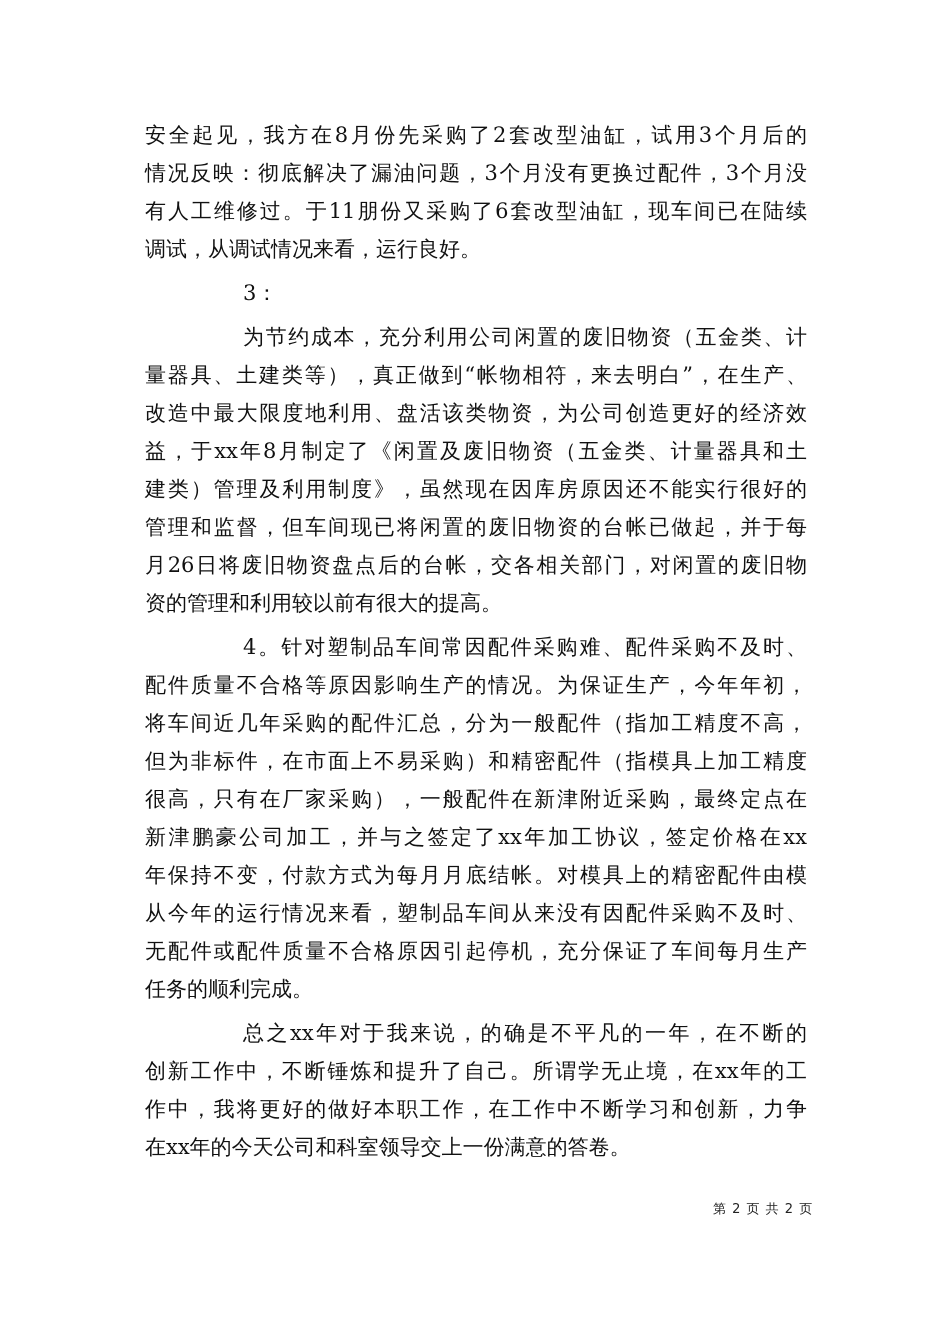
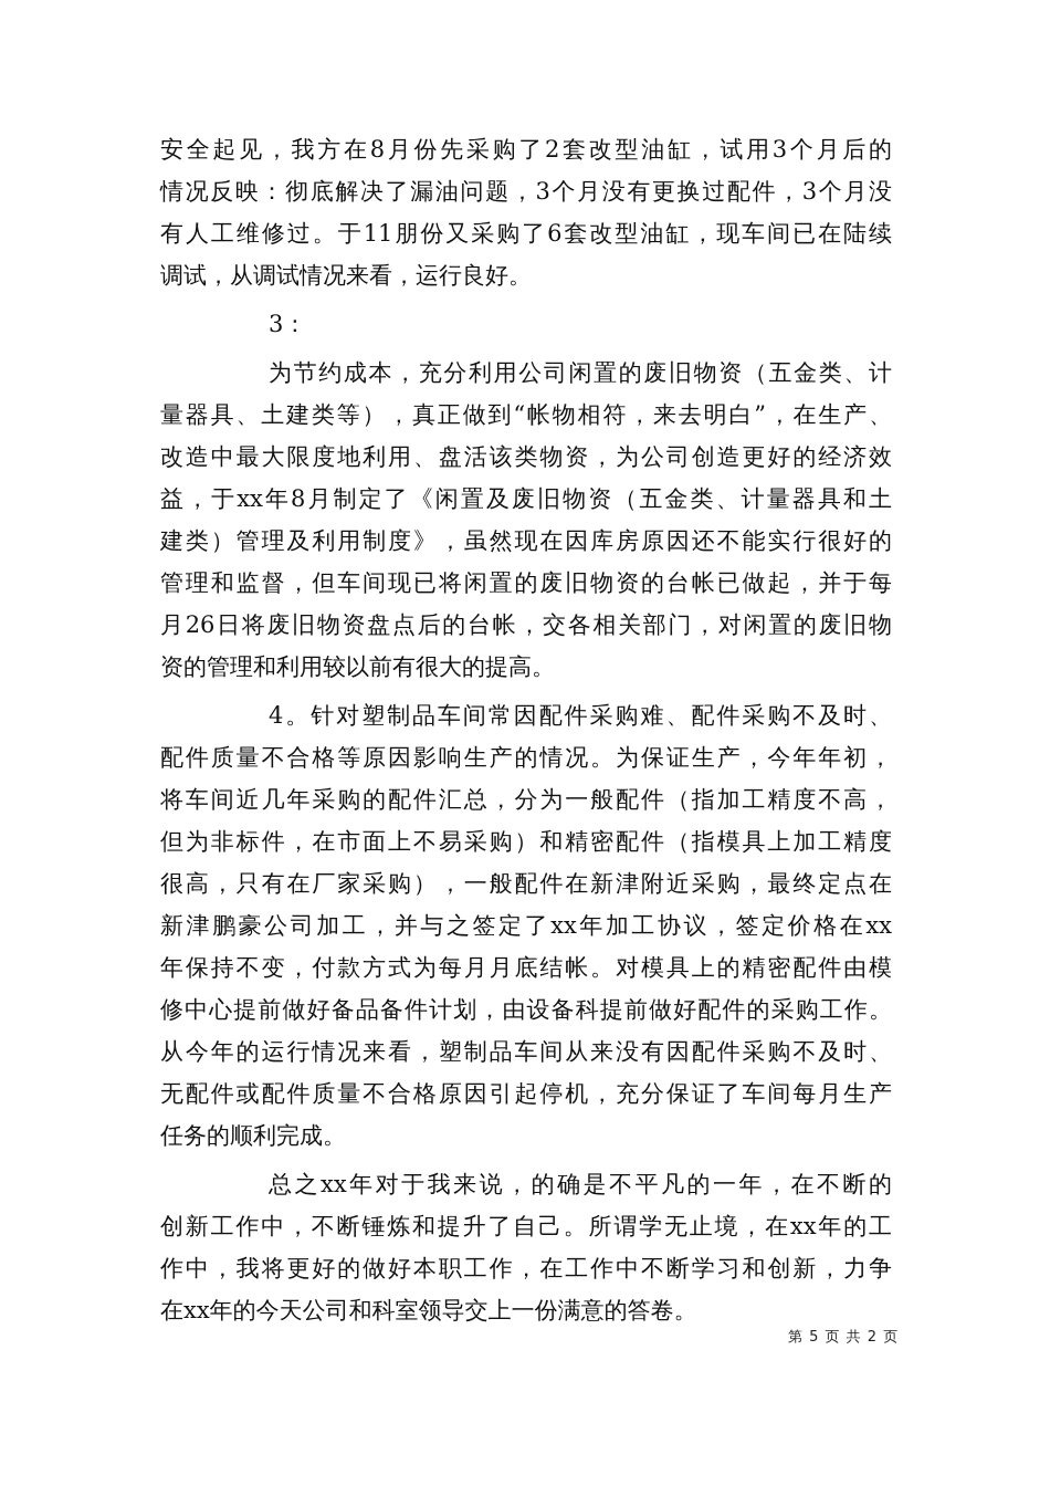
  安全起见，我方在8月份先采购了2套改型油缸，试用3个月后的
  情况反映：彻底解决了漏油问题，3个月没有更换过配件，3个月没
  有人工维修过。于11朋份又采购了6套改型油缸，现车间已在陆续
  调试，从调试情况来看，运行良好。
  3：
  为节约成本，充分利用公司闲置的废旧物资（五金类、计
  量器具、土建类等），真正做到“帐物相符，来去明白”，在生产、
  改造中最大限度地利用、盘活该类物资，为公司创造更好的经济效
  益，于xx年8月制定了《闲置及废旧物资（五金类、计量器具和土
  建类）管理及利用制度》，虽然现在因库房原因还不能实行很好的
  管理和监督，但车间现已将闲置的废旧物资的台帐已做起，并于每
  月26日将废旧物资盘点后的台帐，交各相关部门，对闲置的废旧物
  资的管理和利用较以前有很大的提高。
  4。针对塑制品车间常因配件采购难、配件采购不及时、
  配件质量不合格等原因影响生产的情况。为保证生产，今年年初，
  将车间近几年采购的配件汇总，分为一般配件（指加工精度不高，
  但为非标件，在市面上不易采购）和精密配件（指模具上加工精度
  很高，只有在厂家采购），一般配件在新津附近采购，最终定点在
  新津鹏豪公司加工，并与之签定了xx年加工协议，签定价格在xx
  年保持不变，付款方式为每月月底结帐。对模具上的精密配件由模
+ 修中心提前做好备品备件计划，由设备科提前做好配件的采购工作。
  从今年的运行情况来看，塑制品车间从来没有因配件采购不及时、
  无配件或配件质量不合格原因引起停机，充分保证了车间每月生产
  任务的顺利完成。
  总之xx年对于我来说，的确是不平凡的一年，在不断的
  创新工作中，不断锤炼和提升了自己。所谓学无止境，在xx年的工
  作中，我将更好的做好本职工作，在工作中不断学习和创新，力争
  在xx年的今天公司和科室领导交上一份满意的答卷。
- 第 2 页 共 2 页
+ 第 5 页 共 2 页
